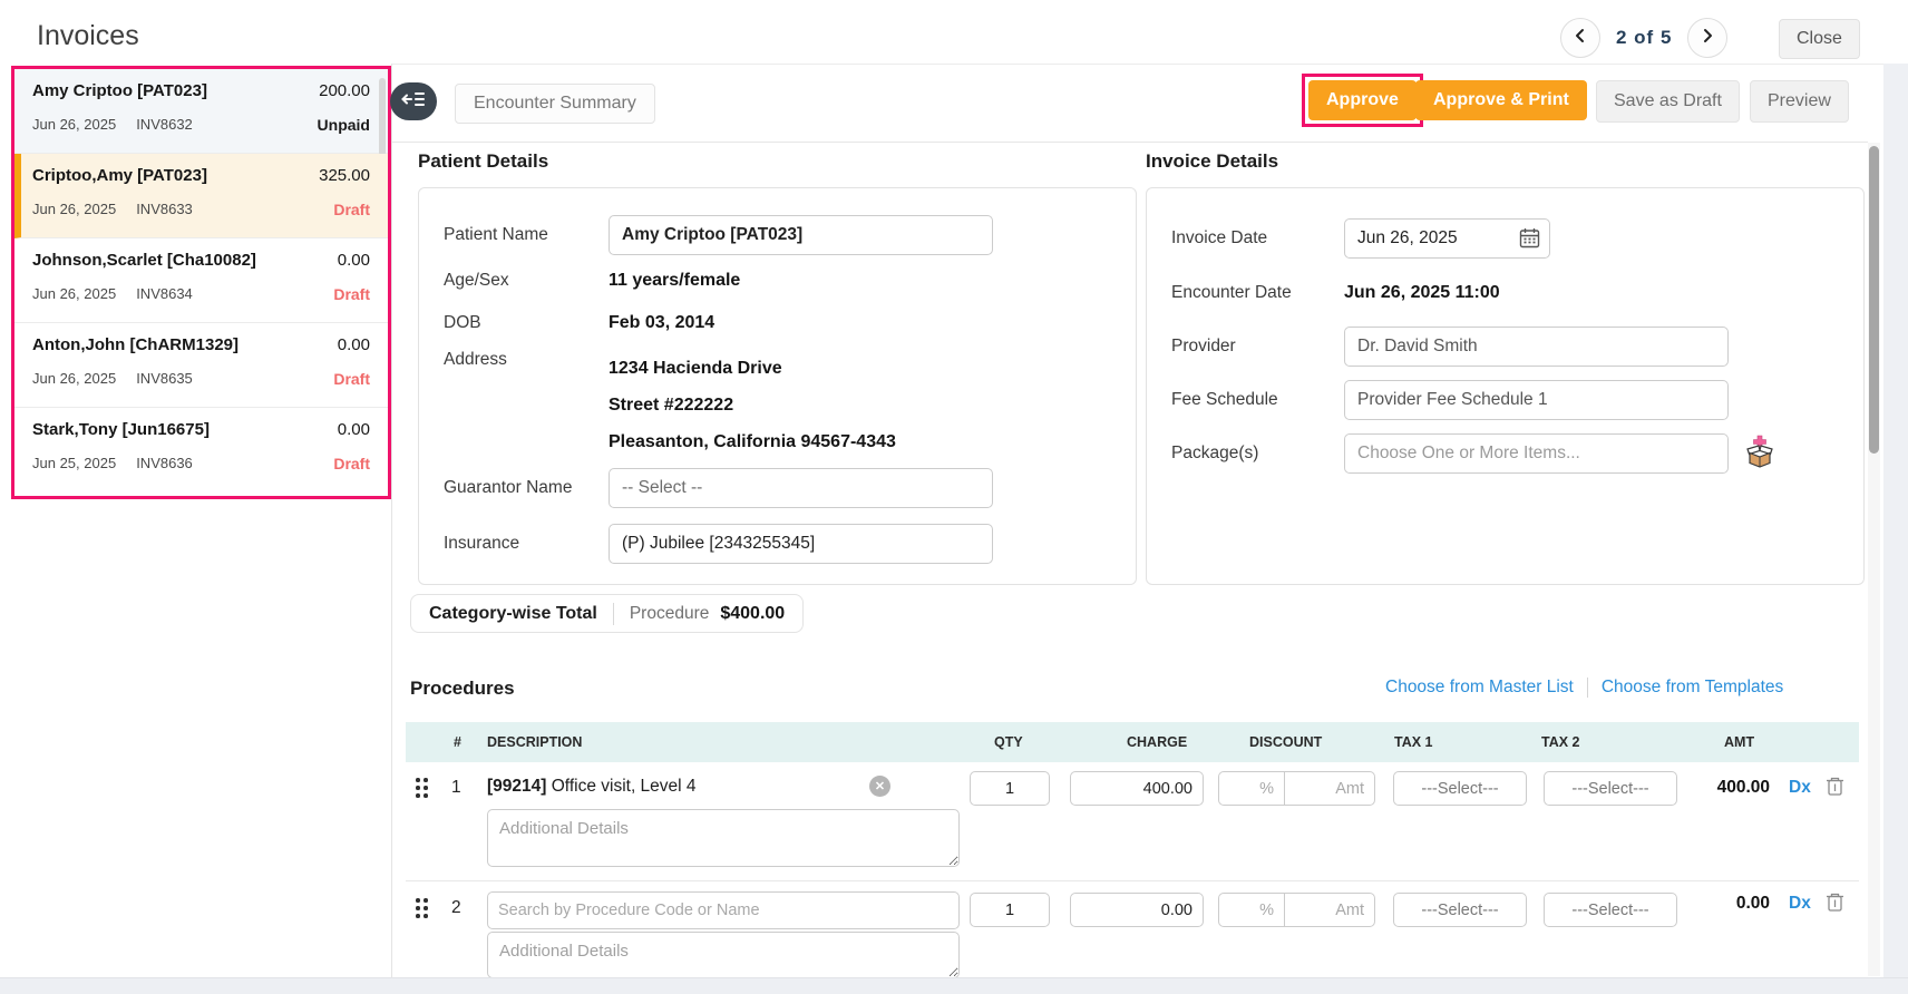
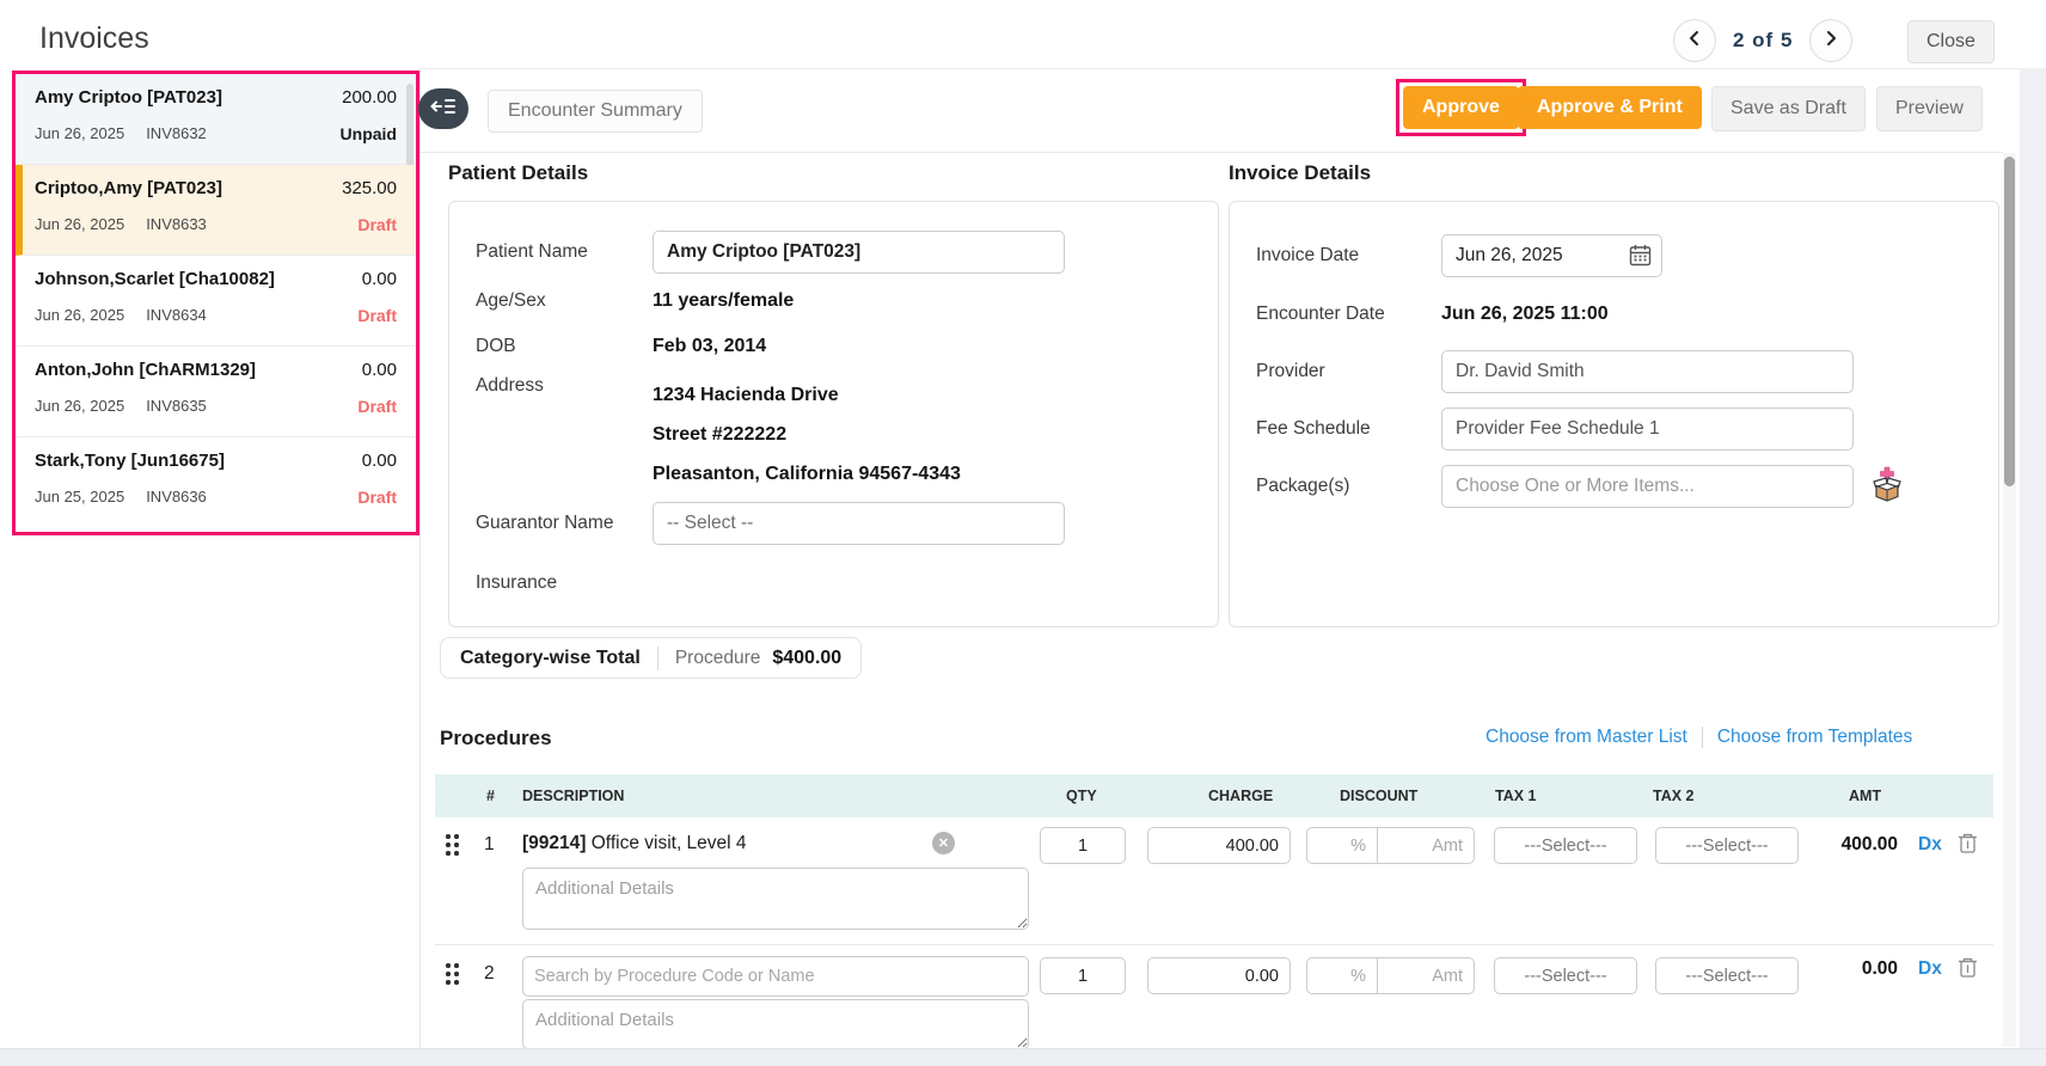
  Invoices
  2 of 5
  Close
  Amy Criptoo [PAT023]
  200.00
  Jun 26, 2025 INV8632
  Unpaid
  Criptoo,Amy [PAT023]
  325.00
  Jun 26, 2025 INV8633
  Draft
  Johnson,Scarlet [Cha10082]
  0.00
  Jun 26, 2025 INV8634
  Draft
  Anton,John [ChARM1329]
  0.00
  Jun 26, 2025 INV8635
  Draft
  Stark,Tony [Jun16675]
  0.00
  Jun 25, 2025 INV8636
  Draft
  Encounter Summary
  Approve
  Approve & Print
  Save as Draft
  Preview
  Patient Details
  Patient Name
  Amy Criptoo [PAT023]
  Age/Sex
  11 years/female
  DOB
  Feb 03, 2014
  Address
  1234 Hacienda Drive
  Street #222222
  Pleasanton, California 94567-4343
  Guarantor Name
  -- Select --
  Insurance
- (P) Jubilee [2343255345]
  Invoice Details
  Invoice Date
  Jun 26, 2025
  Encounter Date
  Jun 26, 2025 11:00
  Provider
  Dr. David Smith
  Fee Schedule
  Provider Fee Schedule 1
  Package(s)
  Choose One or More Items...
  Category-wise Total
  Procedure
  $400.00
  Procedures
  Choose from Master List
  Choose from Templates
  #
  DESCRIPTION
  QTY
  CHARGE
  DISCOUNT
  TAX 1
  TAX 2
  AMT
  1
  [99214] Office visit, Level 4
  ✕
  1
  400.00
  %
  Amt
  ---Select---
  ---Select---
  400.00
  Dx
  Additional Details
  2
  Search by Procedure Code or Name
  1
  0.00
  %
  Amt
  ---Select---
  ---Select---
  0.00
  Dx
  Additional Details
